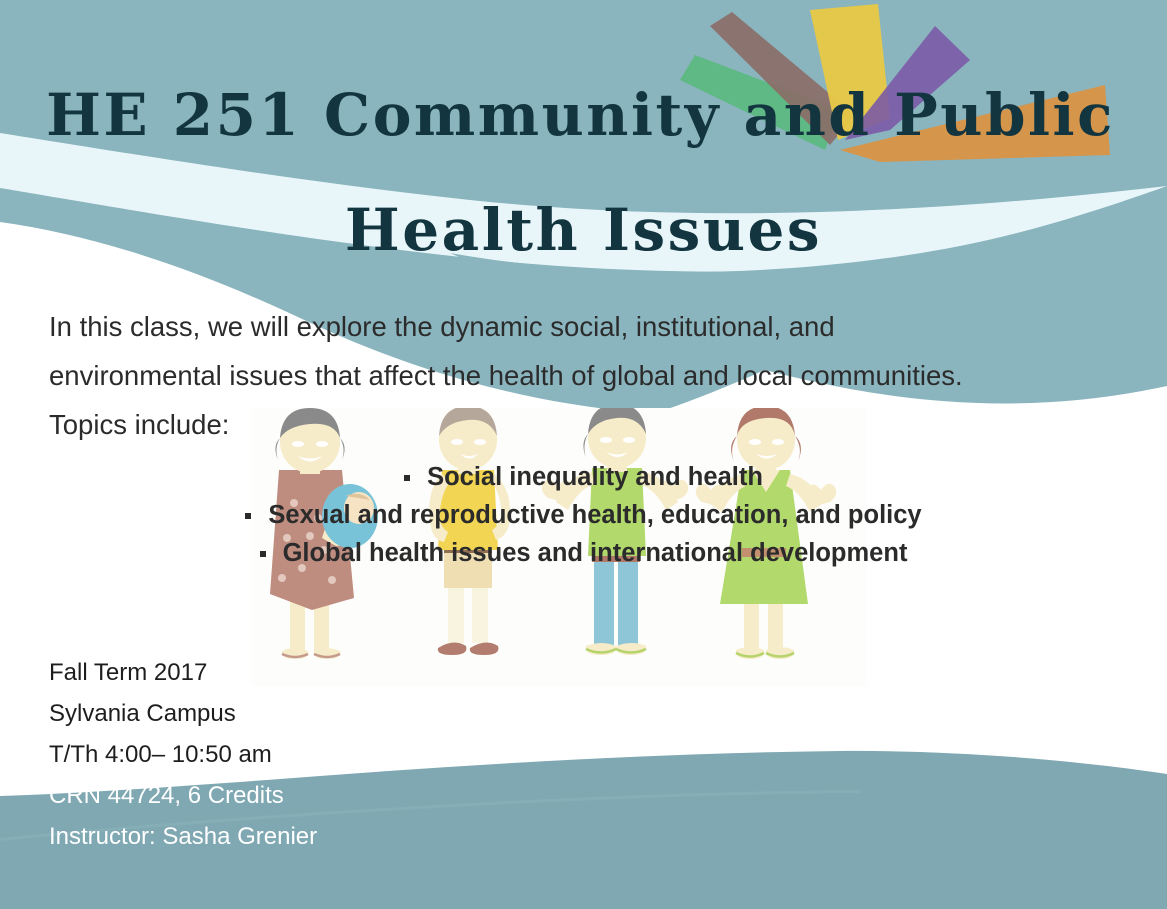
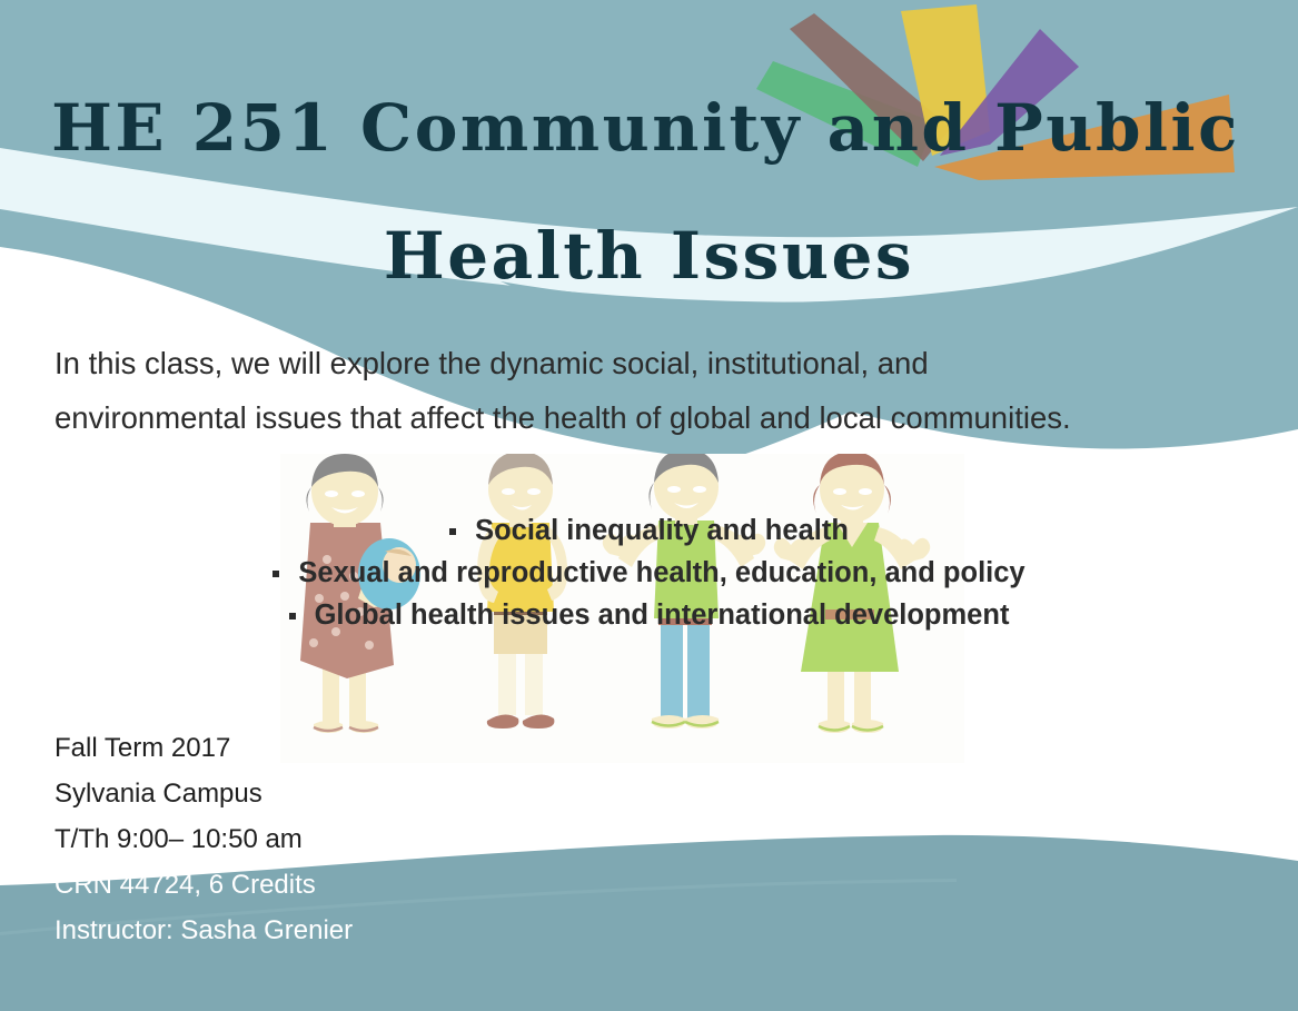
  HE 251 Community and Public
  Health Issues
  In this class, we will explore the dynamic social, institutional, and
  environmental issues that affect the health of global and local communities.
- Topics include:
  Social inequality and health
  Sexual and reproductive health, education, and policy
  Global health issues and international development
  Fall Term 2017
  Sylvania Campus
- T/Th 4:00– 10:50 am
+ T/Th 9:00– 10:50 am
  CRN 44724, 6 Credits
  Instructor: Sasha Grenier
